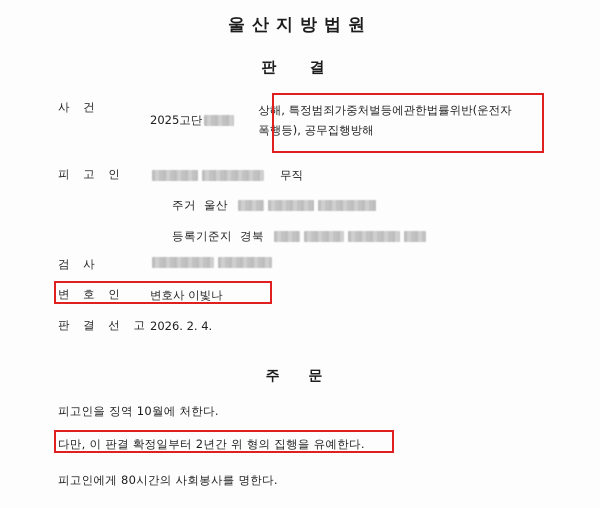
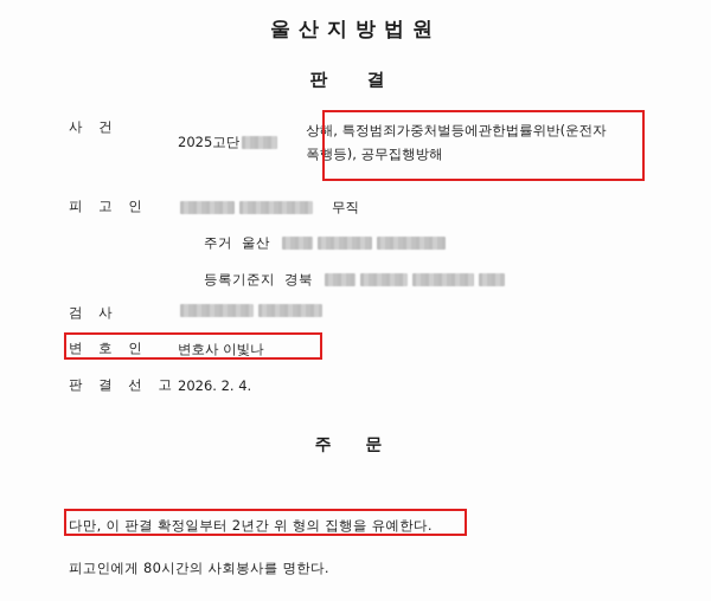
  울산지방법원
  판 결
  사 건
  2025고단
  상해, 특정범죄가중처벌등에관한법률위반(운전자
  폭행등), 공무집행방해
  피 고 인
  무직
  주거
  울산
  등록기준지
  경북
  검 사
  변 호 인
  변호사 이빛나
  판 결 선 고
  2026. 2. 4.
  주 문
- 피고인을 징역 10월에 처한다.
  다만, 이 판결 확정일부터 2년간 위 형의 집행을 유예한다.
  피고인에게 80시간의 사회봉사를 명한다.
